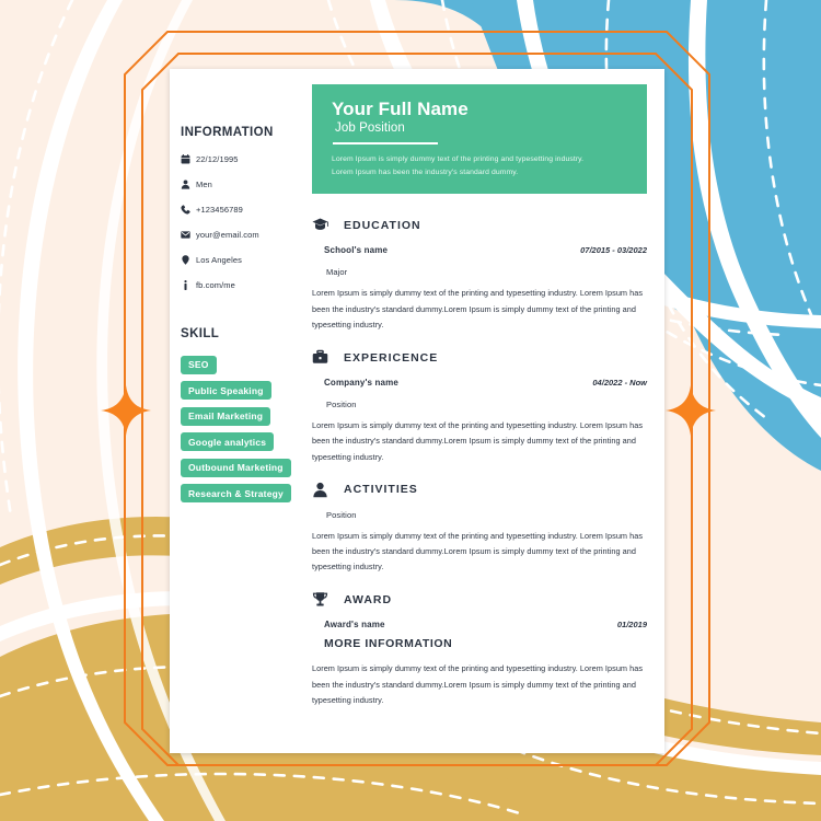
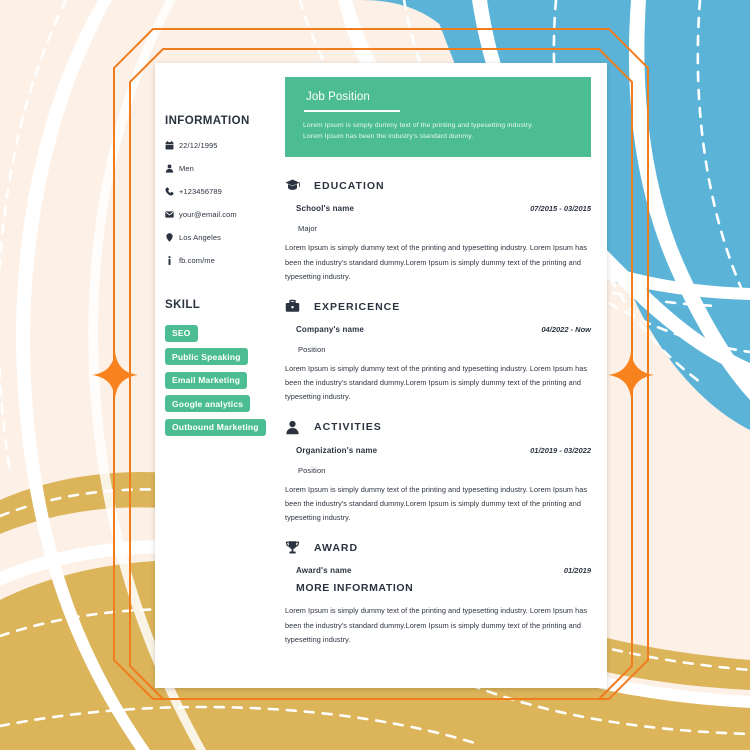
  INFORMATION
  22/12/1995
  Men
  +123456789
  your@email.com
  Los Angeles
  fb.com/me
  SKILL
  SEO
  Public Speaking
  Email Marketing
  Google analytics
  Outbound Marketing
- Research & Strategy
- Your Full Name
  Job Position
  EDUCATION
  School's name
- 07/2015 - 03/2022
+ 07/2015 - 03/2015
  Major
  Lorem Ipsum is simply dummy text of the printing and typesetting industry. Lorem Ipsum has been the industry's standard dummy.Lorem Ipsum is simply dummy text of the printing and typesetting industry.
  EXPERICENCE
  Company's name
  04/2022 - Now
  Position
  Lorem Ipsum is simply dummy text of the printing and typesetting industry. Lorem Ipsum has been the industry's standard dummy.Lorem Ipsum is simply dummy text of the printing and typesetting industry.
  ACTIVITIES
+ Organization's name
+ 01/2019 - 03/2022
  Position
  Lorem Ipsum is simply dummy text of the printing and typesetting industry. Lorem Ipsum has been the industry's standard dummy.Lorem Ipsum is simply dummy text of the printing and typesetting industry.
  AWARD
  Award's name
  01/2019
  MORE INFORMATION
  Lorem Ipsum is simply dummy text of the printing and typesetting industry. Lorem Ipsum has been the industry's standard dummy.Lorem Ipsum is simply dummy text of the printing and typesetting industry.
